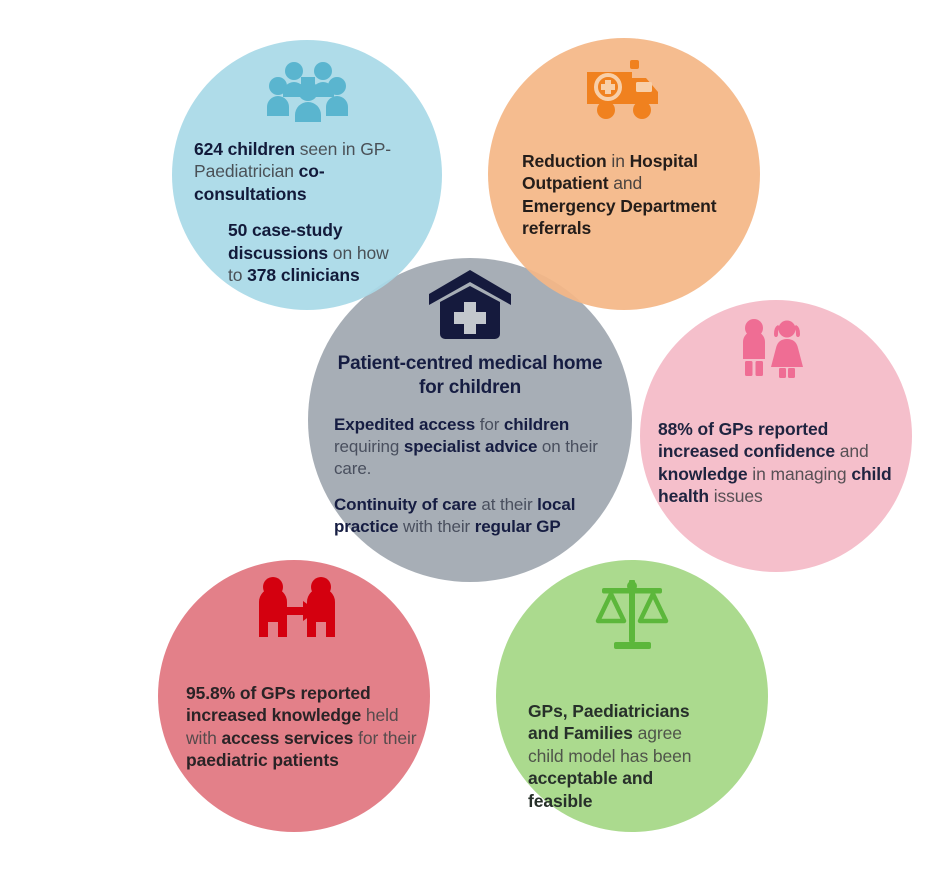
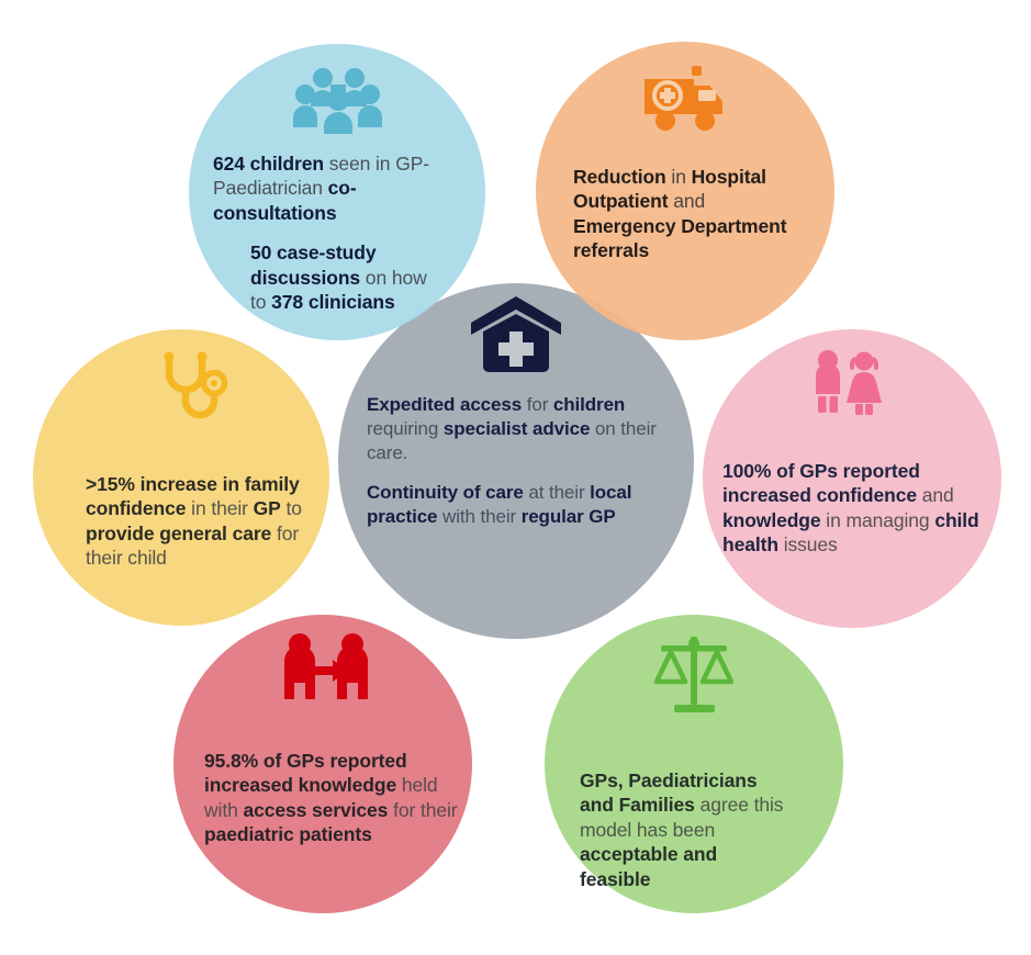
+ >15% increase in family confidence in their GP to provide general care for their child
- 88% of GPs reported increased confidence and knowledge in managing child health issues
+ 100% of GPs reported increased confidence and knowledge in managing child health issues
  95.8% of GPs reported increased knowledge held with access services for their paediatric patients
- GPs, Paediatricians and Families agree child model has been acceptable and feasible
+ GPs, Paediatricians and Families agree this model has been acceptable and feasible
- Patient-centred medical home for children
  Expedited access for children requiring specialist advice on their care.
  Continuity of care at their local practice with their regular GP
  624 children seen in GP-Paediatrician co-consultations
  50 case-study discussions on how to 378 clinicians
  Reduction in Hospital Outpatient and Emergency Department referrals
